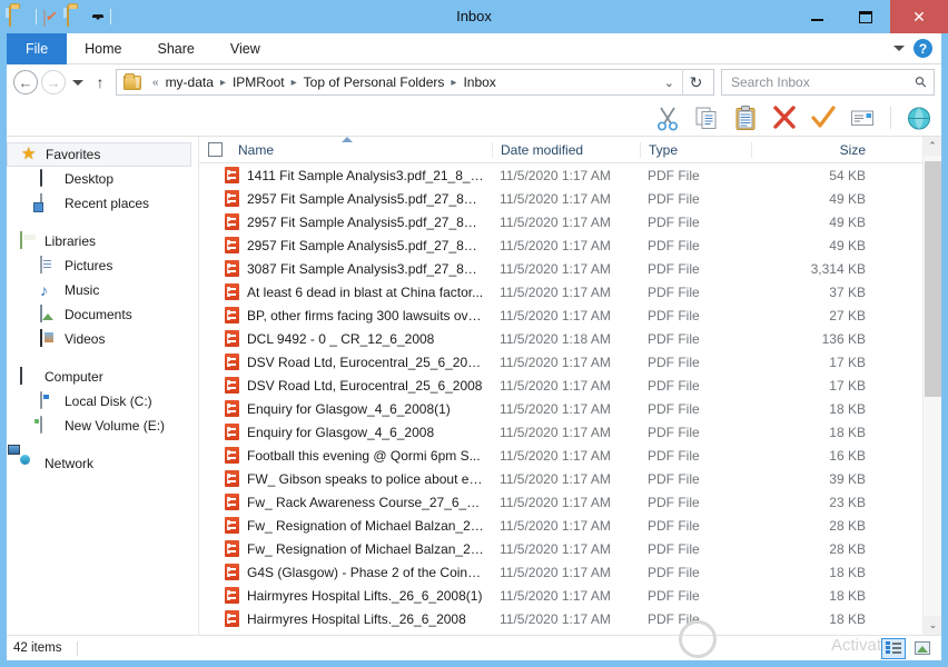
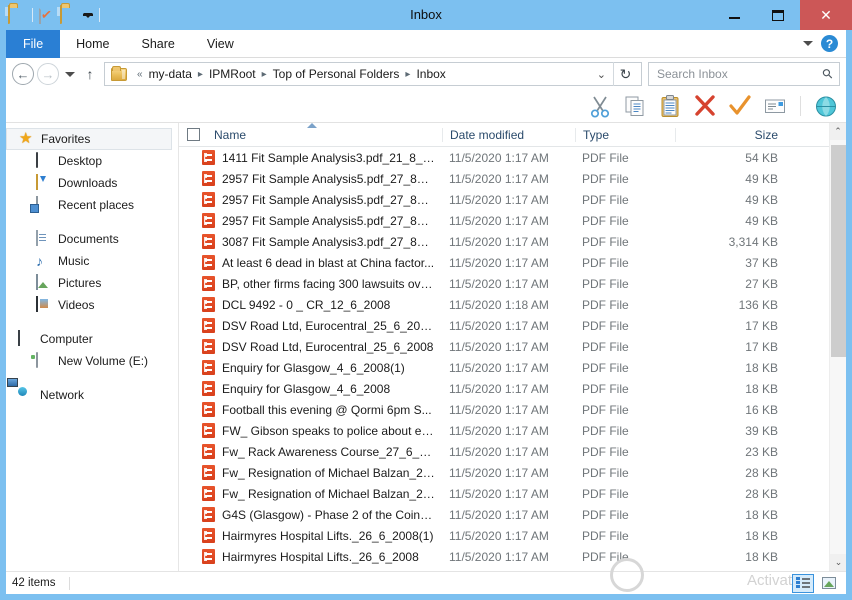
  Inbox
  ✕
  File
  Home
  Share
  View
  ?
  ←
  →
  ↑
  «
  my-data
  ▸
  IPMRoot
  ▸
  Top of Personal Folders
  ▸
  Inbox
  ⌄
  ↻
  Search Inbox
  ★
  Favorites
  Desktop
+ Downloads
  Recent places
- Libraries
- Pictures
+ Documents
  ♪
  Music
- Documents
+ Pictures
  Videos
  Computer
- Local Disk (C:)
  New Volume (E:)
  Network
  Name
  Date modified
  Type
  Size
  1411 Fit Sample Analysis3.pdf_21_8_20
  11/5/2020 1:17 AM
  PDF File
  54 KB
  2957 Fit Sample Analysis5.pdf_27_8_20
  11/5/2020 1:17 AM
  PDF File
  49 KB
  2957 Fit Sample Analysis5.pdf_27_8_20
  11/5/2020 1:17 AM
  PDF File
  49 KB
  2957 Fit Sample Analysis5.pdf_27_8_20
  11/5/2020 1:17 AM
  PDF File
  49 KB
  3087 Fit Sample Analysis3.pdf_27_8_20
  11/5/2020 1:17 AM
  PDF File
  3,314 KB
  At least 6 dead in blast at China factor...
  11/5/2020 1:17 AM
  PDF File
  37 KB
  BP, other firms facing 300 lawsuits ove..
  11/5/2020 1:17 AM
  PDF File
  27 KB
  DCL 9492 - 0 _ CR_12_6_2008
  11/5/2020 1:18 AM
  PDF File
  136 KB
  DSV Road Ltd, Eurocentral_25_6_2008
  11/5/2020 1:17 AM
  PDF File
  17 KB
  DSV Road Ltd, Eurocentral_25_6_2008
  11/5/2020 1:17 AM
  PDF File
  17 KB
  Enquiry for Glasgow_4_6_2008(1)
  11/5/2020 1:17 AM
  PDF File
  18 KB
  Enquiry for Glasgow_4_6_2008
  11/5/2020 1:17 AM
  PDF File
  18 KB
  Football this evening @ Qormi 6pm S...
  11/5/2020 1:17 AM
  PDF File
  16 KB
  FW_ Gibson speaks to police about ext.
  11/5/2020 1:17 AM
  PDF File
  39 KB
  Fw_ Rack Awareness Course_27_6_20
  11/5/2020 1:17 AM
  PDF File
  23 KB
  Fw_ Resignation of Michael Balzan_25..
  11/5/2020 1:17 AM
  PDF File
  28 KB
  Fw_ Resignation of Michael Balzan_25..
  11/5/2020 1:17 AM
  PDF File
  28 KB
  G4S (Glasgow) - Phase 2 of the Coin St
  11/5/2020 1:17 AM
  PDF File
  18 KB
  Hairmyres Hospital Lifts._26_6_2008(1)
  11/5/2020 1:17 AM
  PDF File
  18 KB
  Hairmyres Hospital Lifts._26_6_2008
  11/5/2020 1:17 AM
  PDF File
  18 KB
  ⌃
  ⌄
  42 items
  Activat
